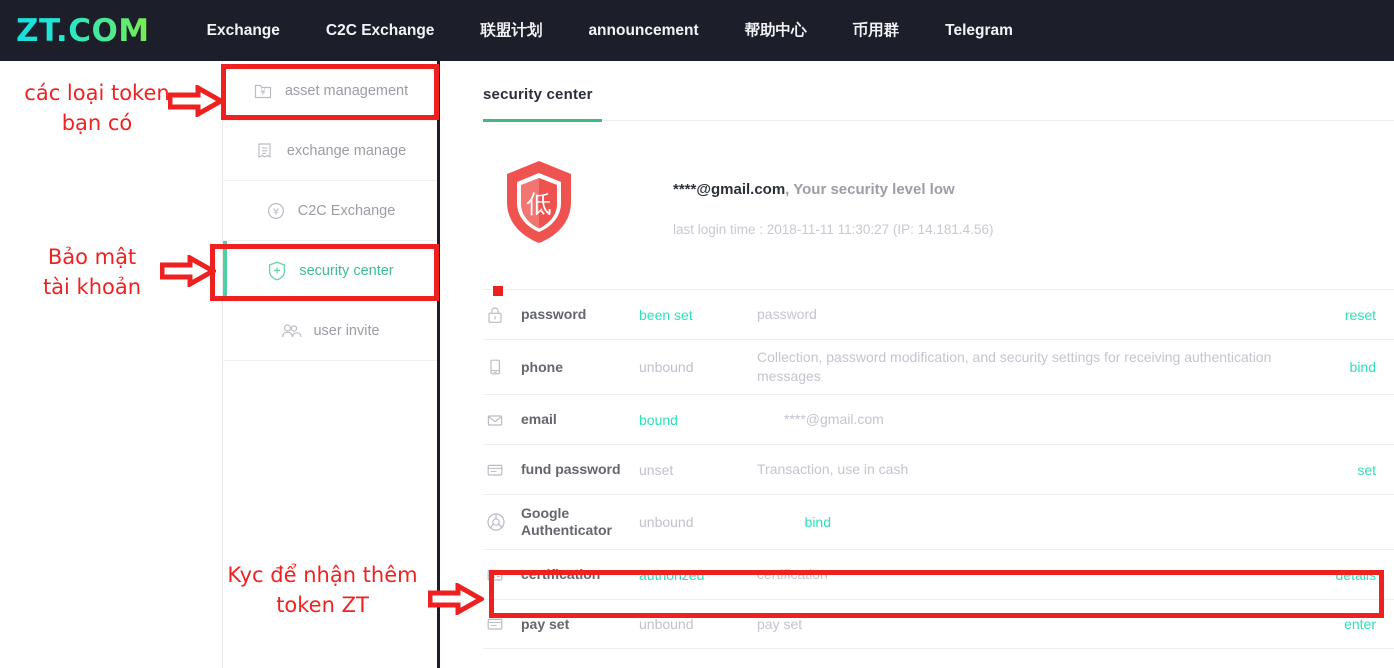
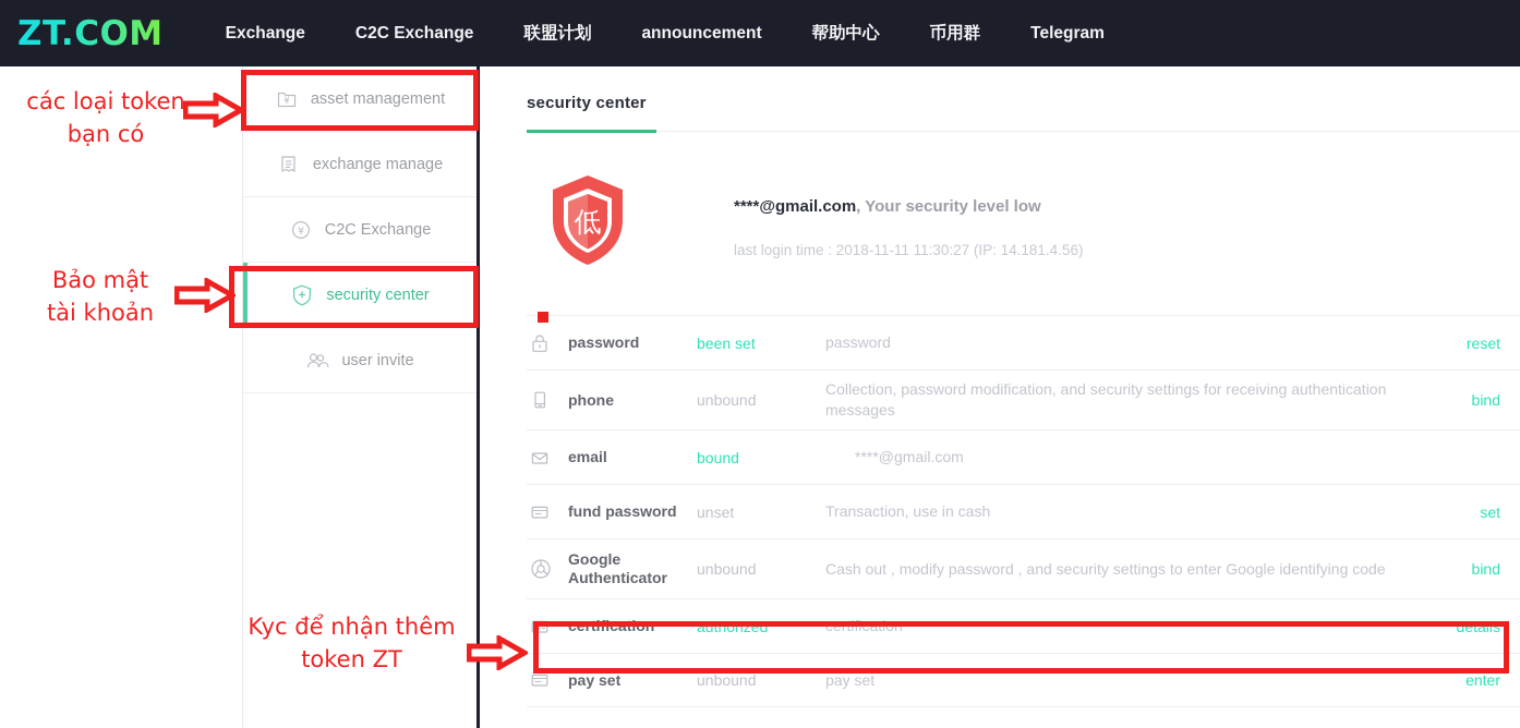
  ZT.COM
  Exchange
  C2C Exchange
  联盟计划
  announcement
  帮助中心
  币用群
  Telegram
  ¥
  asset management
  exchange manage
  ¥
  C2C Exchange
  security center
  user invite
  security center
  低
  ****@gmail.com, Your security level low
  last login time : 2018-11-11 11:30:27 (IP: 14.181.4.56)
  password
  been set
  password
  reset
  phone
  unbound
  Collection, password modification, and security settings for receiving authentication messages
  bind
  email
  bound
  ****@gmail.com
  fund password
  unset
  Transaction, use in cash
  set
  Google Authenticator
  unbound
+ Cash out , modify password , and security settings to enter Google identifying code
  bind
  certification
  authorized
  certification
  details
  pay set
  unbound
  pay set
  enter
  các loại token
  bạn có
  Bảo mật
  tài khoản
  Kyc để nhận thêm
  token ZT
